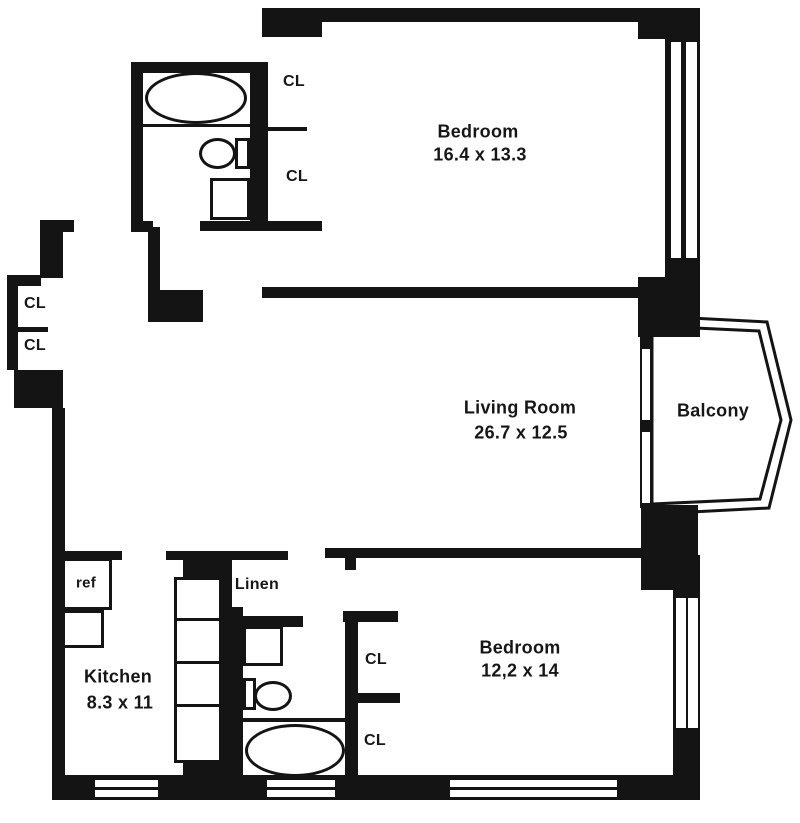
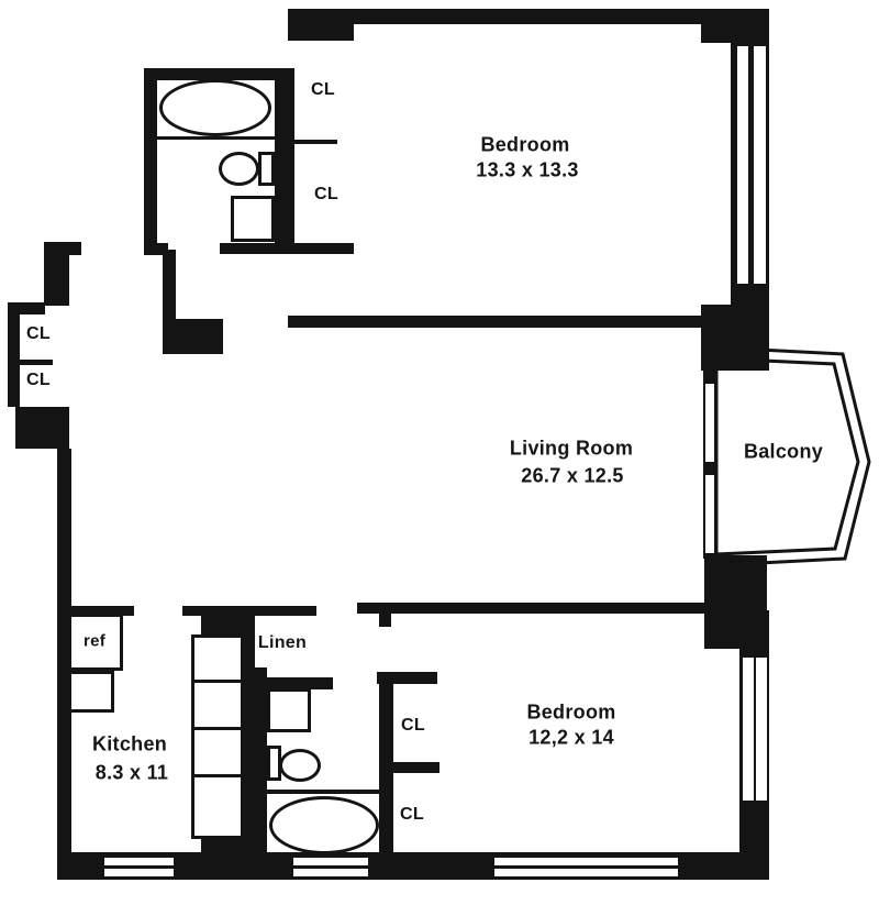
  Bedroom
- 16.4 x 13.3
+ 13.3 x 13.3
  Living Room
  26.7 x 12.5
  Balcony
  Kitchen
  8.3 x 11
  Bedroom
  12,2 x 14
  Linen
  ref
  CL
  CL
  CL
  CL
  CL
  CL
